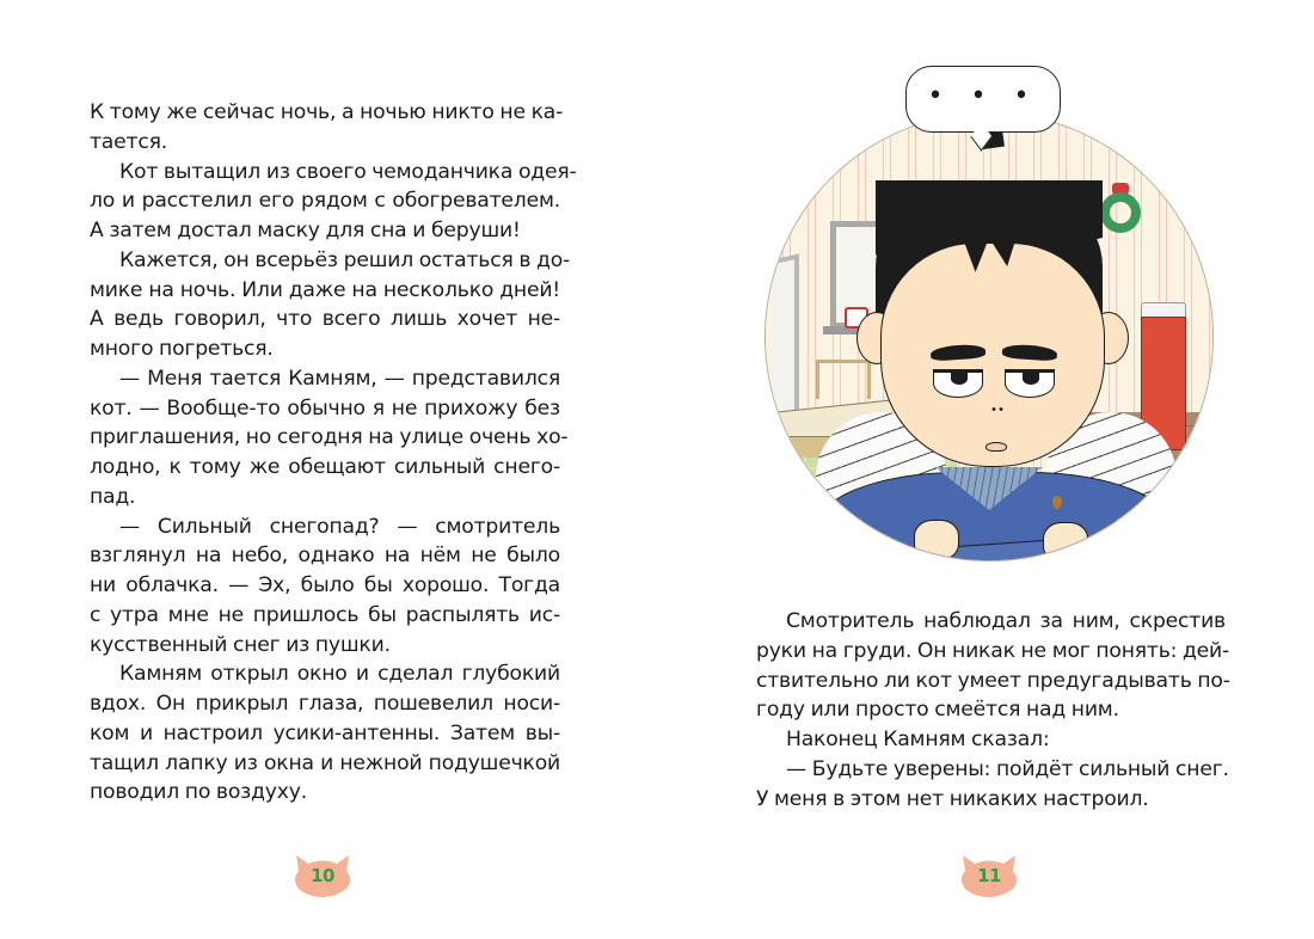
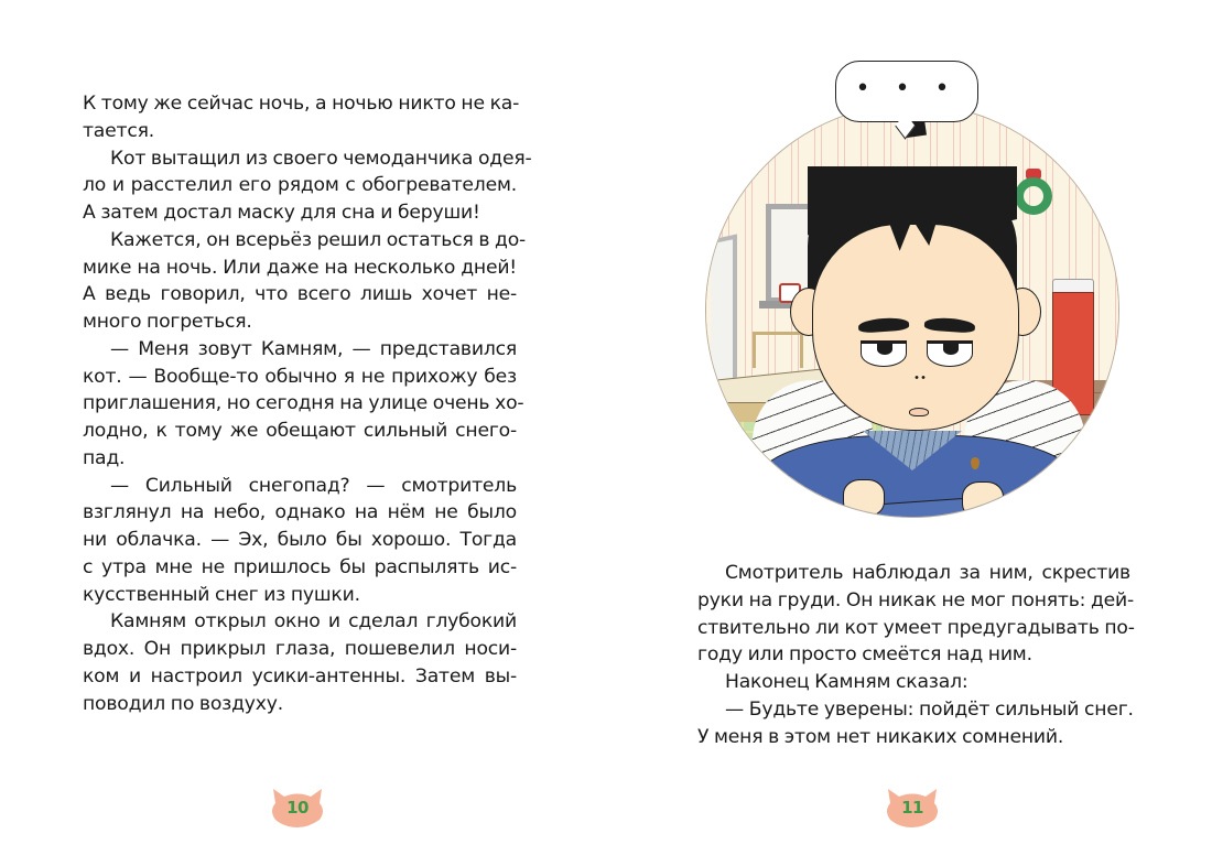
  К тому же сейчас ночь, а ночью никто не ка-
  тается.
  Кот вытащил из своего чемоданчика одея-
  ло и расстелил его рядом с обогревателем.
  А затем достал маску для сна и беруши!
  Кажется, он всерьёз решил остаться в до-
  мике на ночь. Или даже на несколько дней!
  А ведь говорил, что всего лишь хочет не-
  много погреться.
- — Меня тается Камням, — представился
+ — Меня зовут Камням, — представился
  кот. — Вообще-то обычно я не прихожу без
  приглашения, но сегодня на улице очень хо-
  лодно, к тому же обещают сильный снего-
  пад.
  — Сильный снегопад? — смотритель
  взглянул на небо, однако на нём не было
  ни облачка. — Эх, было бы хорошо. Тогда
  с утра мне не пришлось бы распылять ис-
  кусственный снег из пушки.
  Камням открыл окно и сделал глубокий
  вдох. Он прикрыл глаза, пошевелил носи-
  ком и настроил усики-антенны. Затем вы-
- тащил лапку из окна и нежной подушечкой
  поводил по воздуху.
  10
  • • •
  Смотритель наблюдал за ним, скрестив
  руки на груди. Он никак не мог понять: дей-
  ствительно ли кот умеет предугадывать по-
  году или просто смеётся над ним.
  Наконец Камням сказал:
  — Будьте уверены: пойдёт сильный снег.
- У меня в этом нет никаких настроил.
+ У меня в этом нет никаких сомнений.
  11
